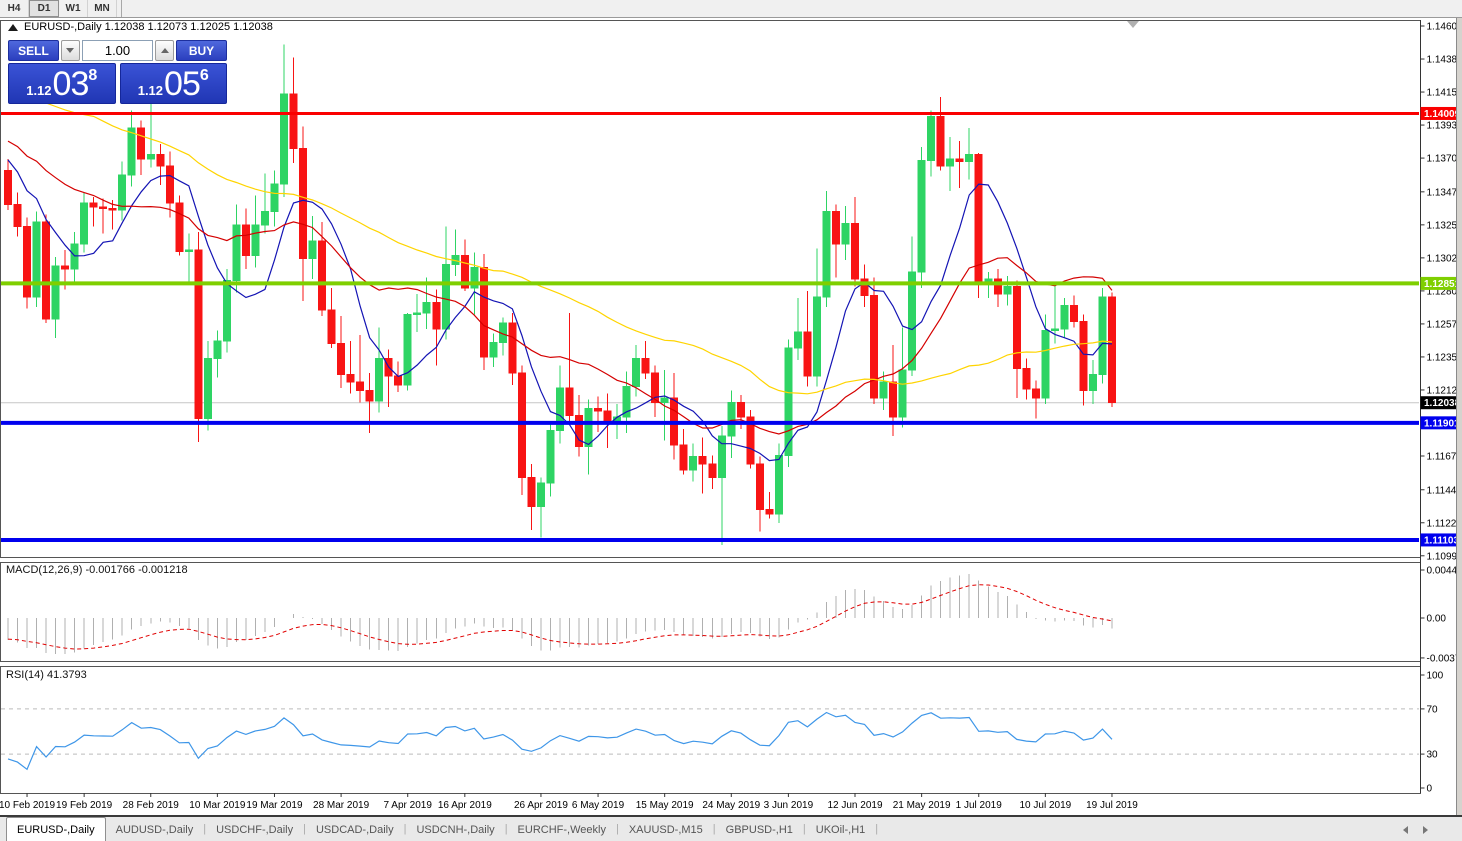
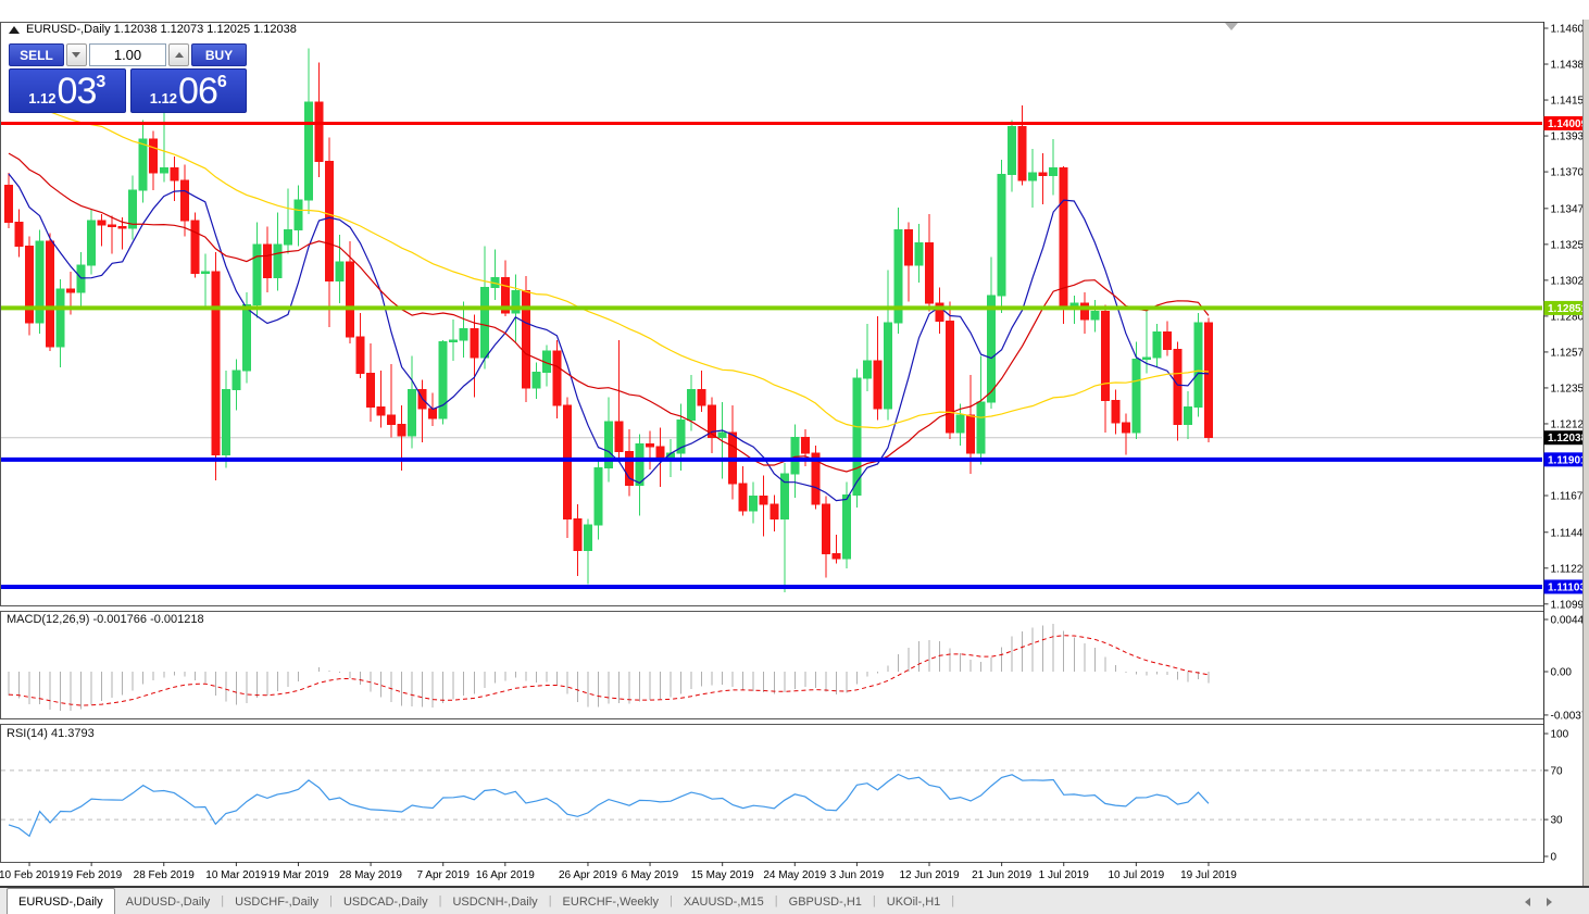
  1.1460
  1.1438
  1.1415
  1.1393
  1.1370
  1.1347
  1.1325
  1.1302
  1.1280
  1.1257
  1.1235
  1.1212
  1.1167
  1.1144
  1.1122
  1.1099
  0.0044
  0.00
  100
  70
  30
  0
  1.1400
  1.1285
  1.1190
  1.1110
  1.1203
  10 Feb 2019
  19 Feb 2019
  28 Feb 2019
  10 Mar 2019
  19 Mar 2019
- 28 Mar 2019
+ 28 May 2019
  7 Apr 2019
  16 Apr 2019
  26 Apr 2019
  6 May 2019
  15 May 2019
  24 May 2019
  3 Jun 2019
  12 Jun 2019
- 21 May 2019
+ 21 Jun 2019
  1 Jul 2019
  10 Jul 2019
  19 Jul 2019
- H4
- D1
- W1
- MN
  EURUSD-,Daily 1.12038 1.12073 1.12025 1.12038
  SELL
  1.00
  BUY
  1.12
  03
- 8
+ 3
  1.12
- 05
+ 06
  6
  MACD(12,26,9) -0.001766 -0.001218
  RSI(14) 41.3793
  EURUSD-,Daily
  AUDUSD-,Daily
  |
  USDCHF-,Daily
  |
  USDCAD-,Daily
  |
  USDCNH-,Daily
  |
  EURCHF-,Weekly
  |
  XAUUSD-,M15
  |
  GBPUSD-,H1
  |
  UKOil-,H1
  |
